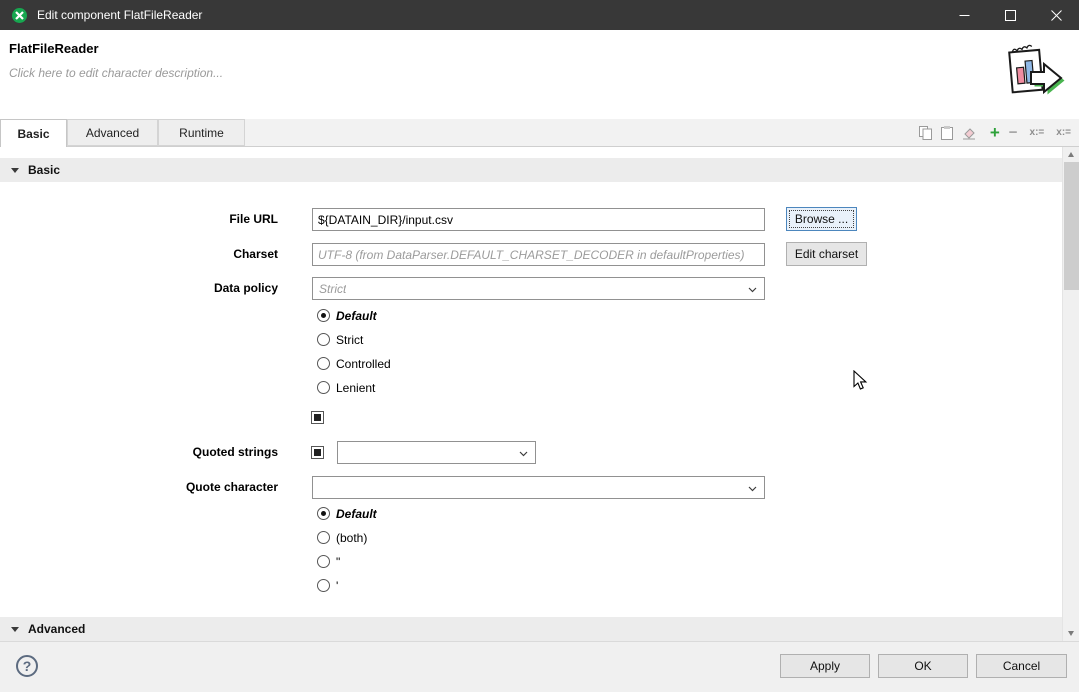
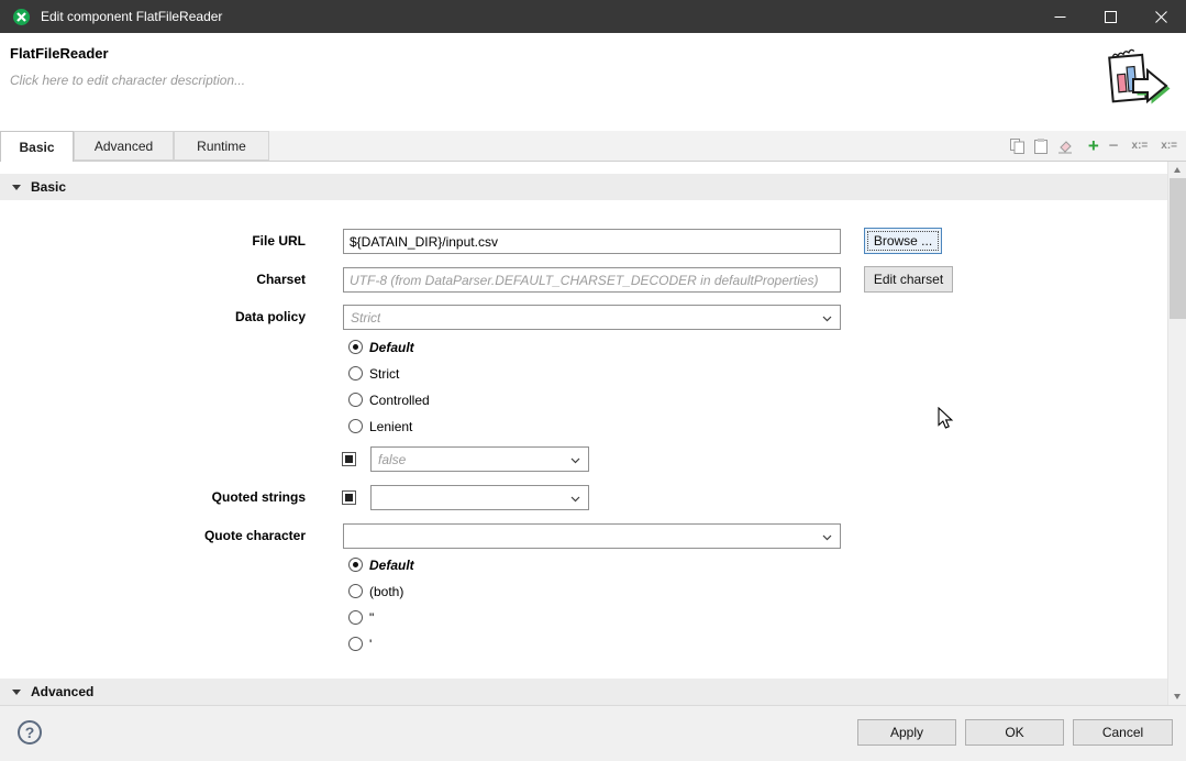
  Edit component FlatFileReader
  FlatFileReader
  Click here to edit character description...
  Basic
  Advanced
  Runtime
  +
  −
  x:=
  x:=
  Basic
  File URL
  ${DATAIN_DIR}/input.csv
  Browse ...
  Charset
  UTF-8 (from DataParser.DEFAULT_CHARSET_DECODER in defaultProperties)
  Edit charset
  Data policy
  Strict
  Default
  Strict
  Controlled
  Lenient
+ false
  Quoted strings
  Quote character
  Default
  (both)
  "
  '
  Advanced
  ?
  Apply
  OK
  Cancel
